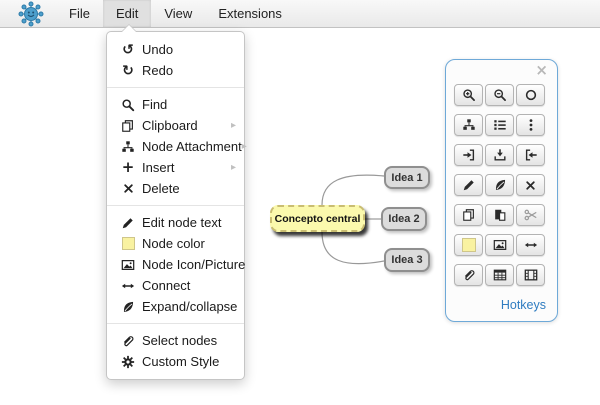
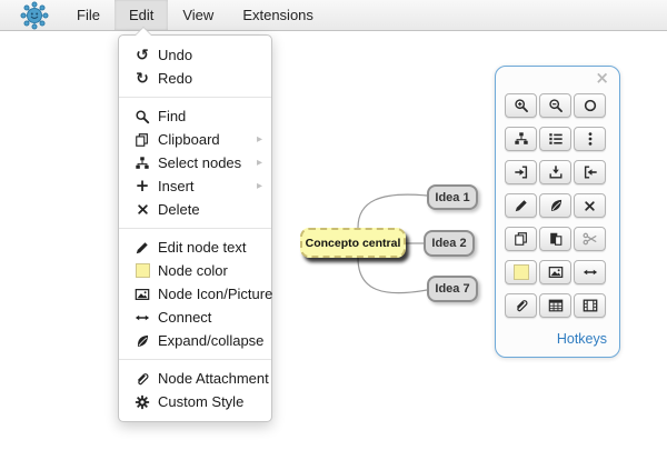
  File
  Edit
  View
  Extensions
  Concepto central
  Idea 1
  Idea 2
- Idea 3
+ Idea 7
  ↺
  Undo
  ↻
  Redo
  Find
  Clipboard
  ▸
- Node Attachment
+ Select nodes
  ▸
  +
  Insert
  ▸
  Delete
  Edit node text
  Node color
  Node Icon/Picture
  Connect
  Expand/collapse
- Select nodes
+ Node Attachment
  Custom Style
  ×
  Hotkeys
